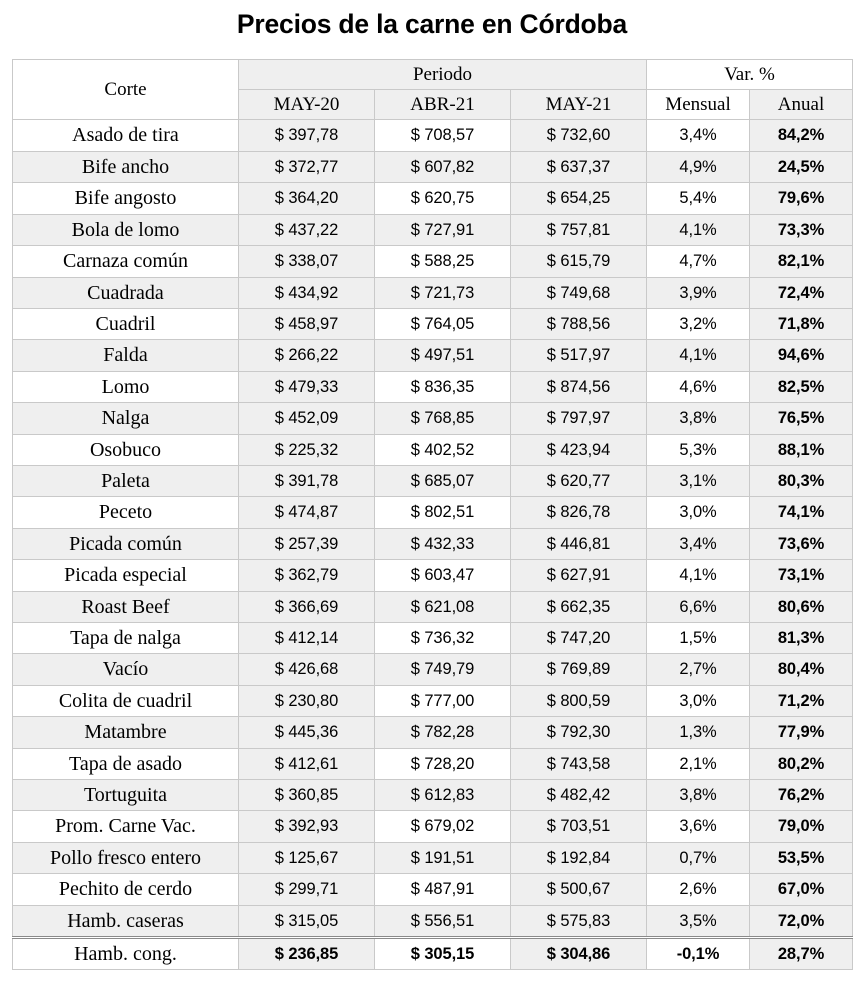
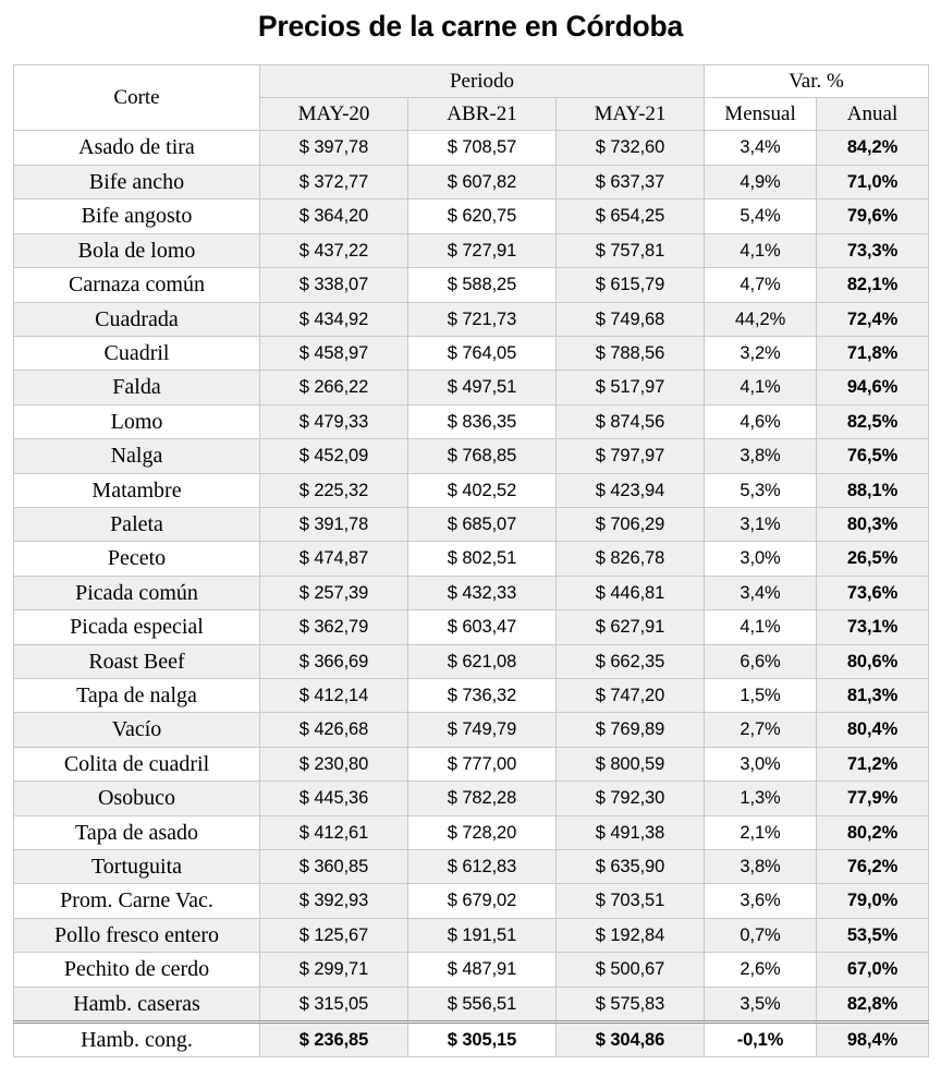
  Precios de la carne en Córdoba
  Corte	Periodo	Var. %
  MAY-20	ABR-21	MAY-21	Mensual	Anual
  Asado de tira	$ 397,78	$ 708,57	$ 732,60	3,4%	84,2%
- Bife ancho	$ 372,77	$ 607,82	$ 637,37	4,9%	24,5%
+ Bife ancho	$ 372,77	$ 607,82	$ 637,37	4,9%	71,0%
  Bife angosto	$ 364,20	$ 620,75	$ 654,25	5,4%	79,6%
  Bola de lomo	$ 437,22	$ 727,91	$ 757,81	4,1%	73,3%
  Carnaza común	$ 338,07	$ 588,25	$ 615,79	4,7%	82,1%
- Cuadrada	$ 434,92	$ 721,73	$ 749,68	3,9%	72,4%
+ Cuadrada	$ 434,92	$ 721,73	$ 749,68	44,2%	72,4%
  Cuadril	$ 458,97	$ 764,05	$ 788,56	3,2%	71,8%
  Falda	$ 266,22	$ 497,51	$ 517,97	4,1%	94,6%
  Lomo	$ 479,33	$ 836,35	$ 874,56	4,6%	82,5%
  Nalga	$ 452,09	$ 768,85	$ 797,97	3,8%	76,5%
- Osobuco	$ 225,32	$ 402,52	$ 423,94	5,3%	88,1%
+ Matambre	$ 225,32	$ 402,52	$ 423,94	5,3%	88,1%
- Paleta	$ 391,78	$ 685,07	$ 620,77	3,1%	80,3%
+ Paleta	$ 391,78	$ 685,07	$ 706,29	3,1%	80,3%
- Peceto	$ 474,87	$ 802,51	$ 826,78	3,0%	74,1%
+ Peceto	$ 474,87	$ 802,51	$ 826,78	3,0%	26,5%
  Picada común	$ 257,39	$ 432,33	$ 446,81	3,4%	73,6%
  Picada especial	$ 362,79	$ 603,47	$ 627,91	4,1%	73,1%
  Roast Beef	$ 366,69	$ 621,08	$ 662,35	6,6%	80,6%
  Tapa de nalga	$ 412,14	$ 736,32	$ 747,20	1,5%	81,3%
  Vacío	$ 426,68	$ 749,79	$ 769,89	2,7%	80,4%
  Colita de cuadril	$ 230,80	$ 777,00	$ 800,59	3,0%	71,2%
- Matambre	$ 445,36	$ 782,28	$ 792,30	1,3%	77,9%
+ Osobuco	$ 445,36	$ 782,28	$ 792,30	1,3%	77,9%
- Tapa de asado	$ 412,61	$ 728,20	$ 743,58	2,1%	80,2%
+ Tapa de asado	$ 412,61	$ 728,20	$ 491,38	2,1%	80,2%
- Tortuguita	$ 360,85	$ 612,83	$ 482,42	3,8%	76,2%
+ Tortuguita	$ 360,85	$ 612,83	$ 635,90	3,8%	76,2%
  Prom. Carne Vac.	$ 392,93	$ 679,02	$ 703,51	3,6%	79,0%
  Pollo fresco entero	$ 125,67	$ 191,51	$ 192,84	0,7%	53,5%
  Pechito de cerdo	$ 299,71	$ 487,91	$ 500,67	2,6%	67,0%
- Hamb. caseras	$ 315,05	$ 556,51	$ 575,83	3,5%	72,0%
+ Hamb. caseras	$ 315,05	$ 556,51	$ 575,83	3,5%	82,8%
- Hamb. cong.	$ 236,85	$ 305,15	$ 304,86	-0,1%	28,7%
+ Hamb. cong.	$ 236,85	$ 305,15	$ 304,86	-0,1%	98,4%
